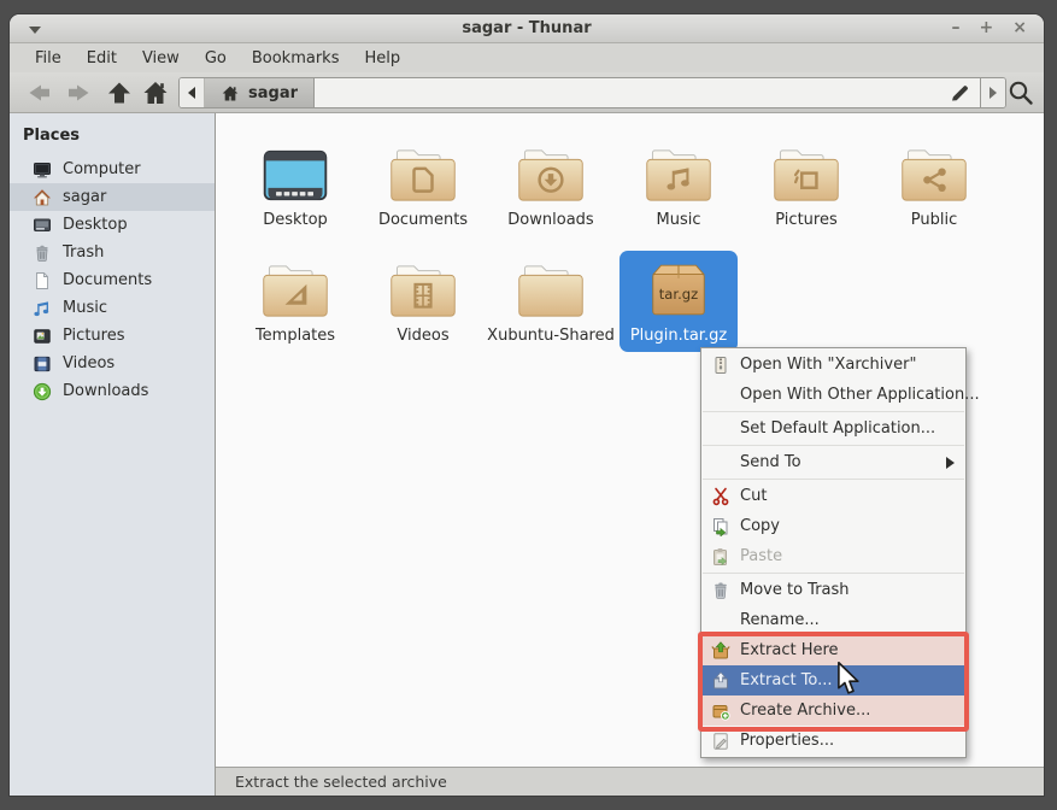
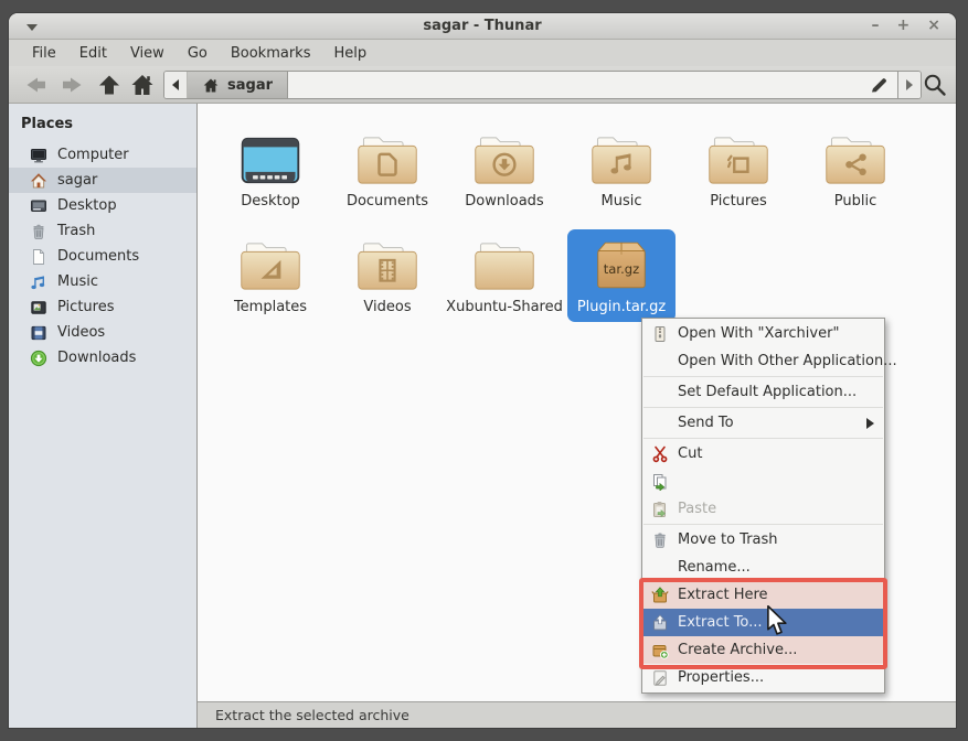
  sagar - Thunar
  –
  +
  ×
  File
  Edit
  View
  Go
  Bookmarks
  Help
  sagar
  Places
  Computer
  sagar
  Desktop
  Trash
  Documents
  Music
  Pictures
  Videos
  Downloads
  Desktop
  Documents
  Downloads
  Music
  Pictures
  Public
  Templates
  Videos
  Xubuntu-Shared
  tar.gz
  Plugin.tar.gz
  Extract the selected archive
  Open With "Xarchiver"
  Open With Other Application...
  Set Default Application...
  Send To
  Cut
- Copy
  Paste
  Move to Trash
  Rename...
  Extract Here
  Extract To...
  Create Archive...
  Properties...
